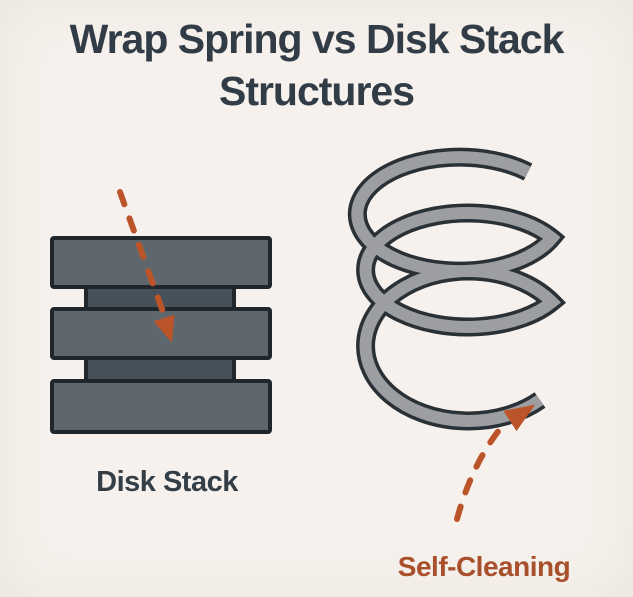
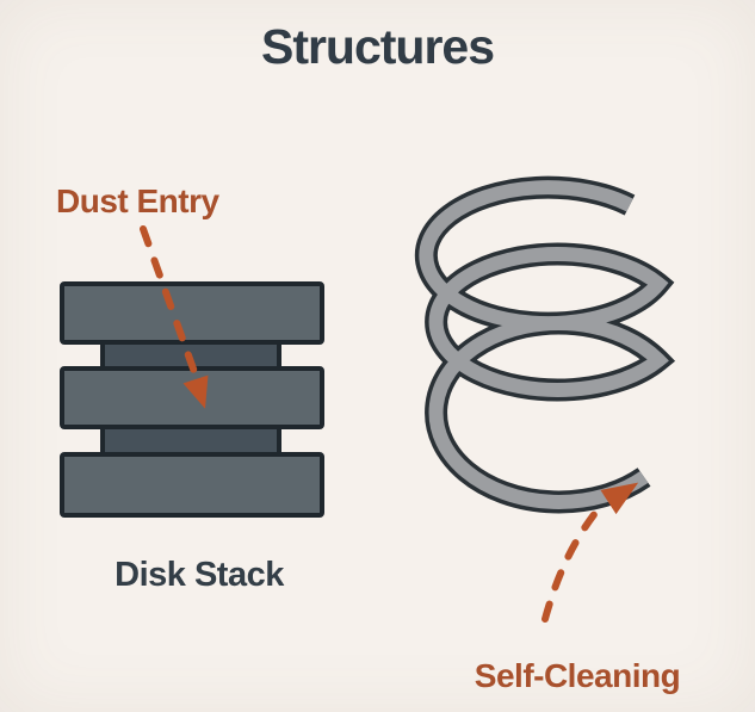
- Wrap Spring vs Disk Stack
  Structures
+ Dust Entry
  Disk Stack
  Self-Cleaning
